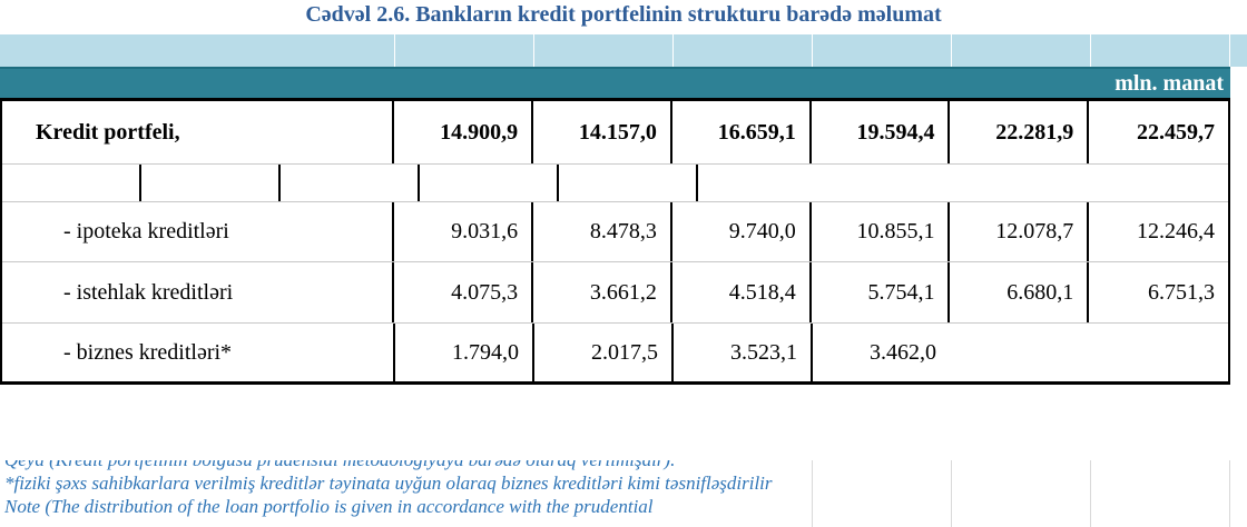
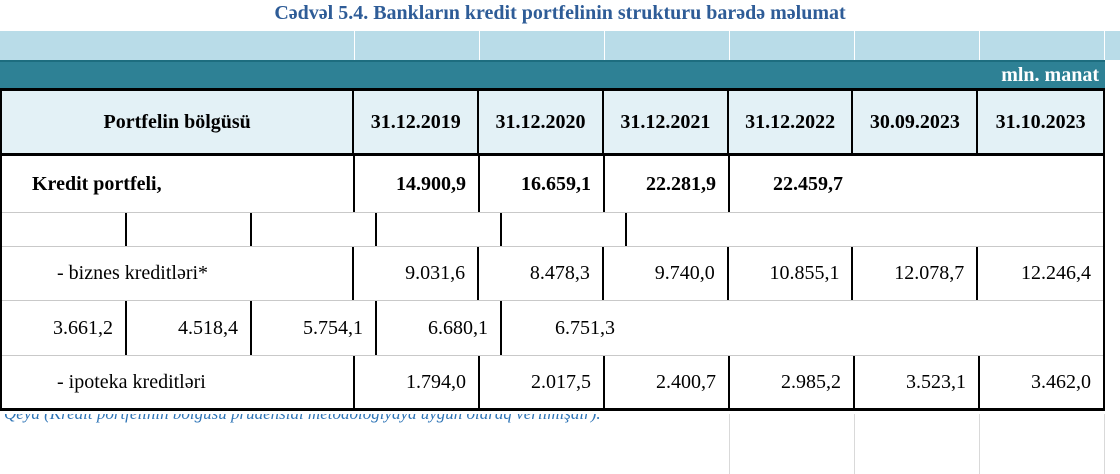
- Cədvəl 2.6. Bankların kredit portfelinin strukturu barədə məlumat
+ Cədvəl 5.4. Bankların kredit portfelinin strukturu barədə məlumat
  mln. manat
+ Portfelin bölgüsü
+ 31.12.2019
+ 31.12.2020
+ 31.12.2021
+ 31.12.2022
+ 30.09.2023
+ 31.10.2023
  Kredit portfeli,
  14.900,9
- 14.157,0
  16.659,1
- 19.594,4
  22.281,9
  22.459,7
- - ipoteka kreditləri
+ - biznes kreditləri*
  9.031,6
  8.478,3
  9.740,0
  10.855,1
  12.078,7
  12.246,4
- - istehlak kreditləri
- 4.075,3
  3.661,2
  4.518,4
  5.754,1
  6.680,1
  6.751,3
- - biznes kreditləri*
+ - ipoteka kreditləri
  1.794,0
  2.017,5
+ 2.400,7
+ 2.985,2
  3.523,1
  3.462,0
- Qeyd (Kredit portfelinin bölgüsü prudensial metodologiyaya barədə olaraq verilmişdir).
+ Qeyd (Kredit portfelinin bölgüsü prudensial metodologiyaya uyğun olaraq verilmişdir).
- *fiziki şəxs sahibkarlara verilmiş kreditlər təyinata uyğun olaraq biznes kreditləri kimi təsnifləşdirilir
- Note (The distribution of the loan portfolio is given in accordance with the prudential
